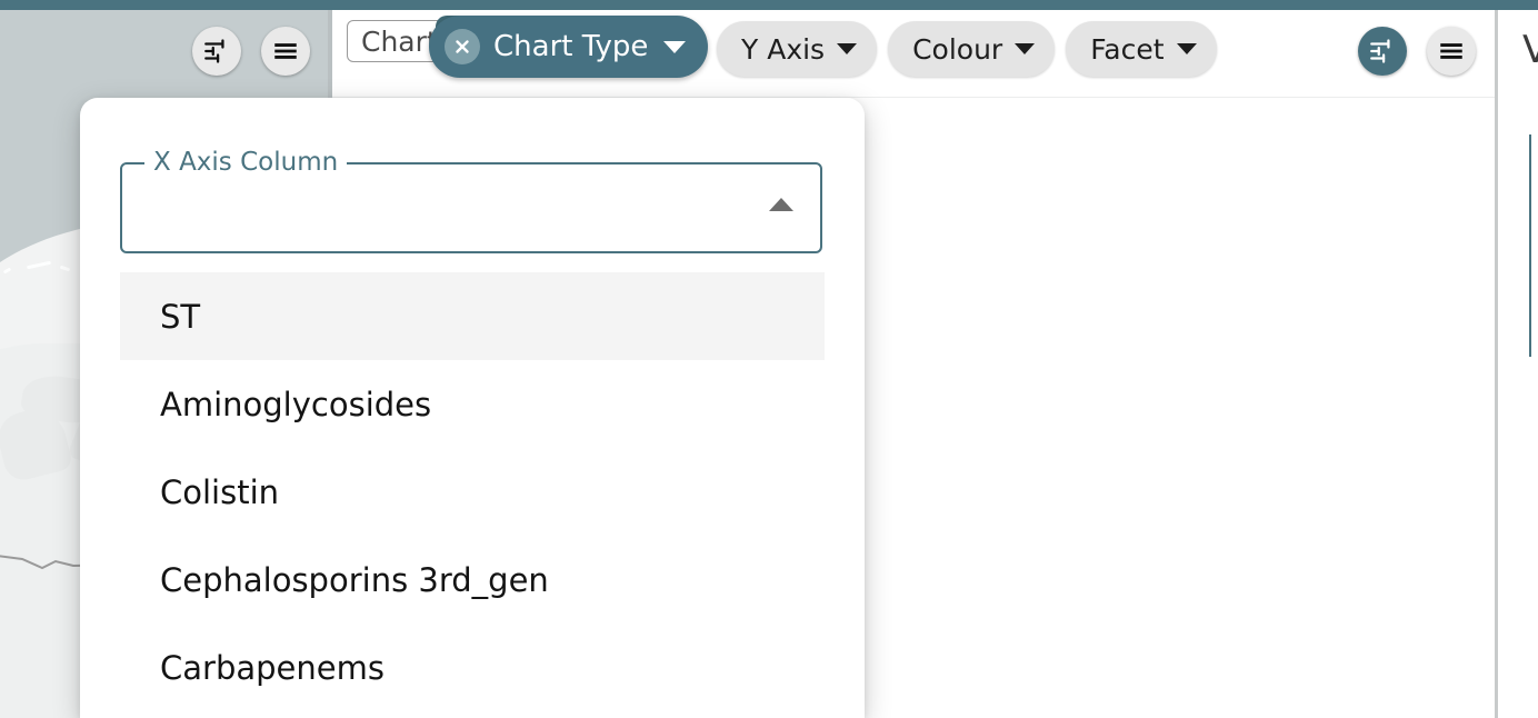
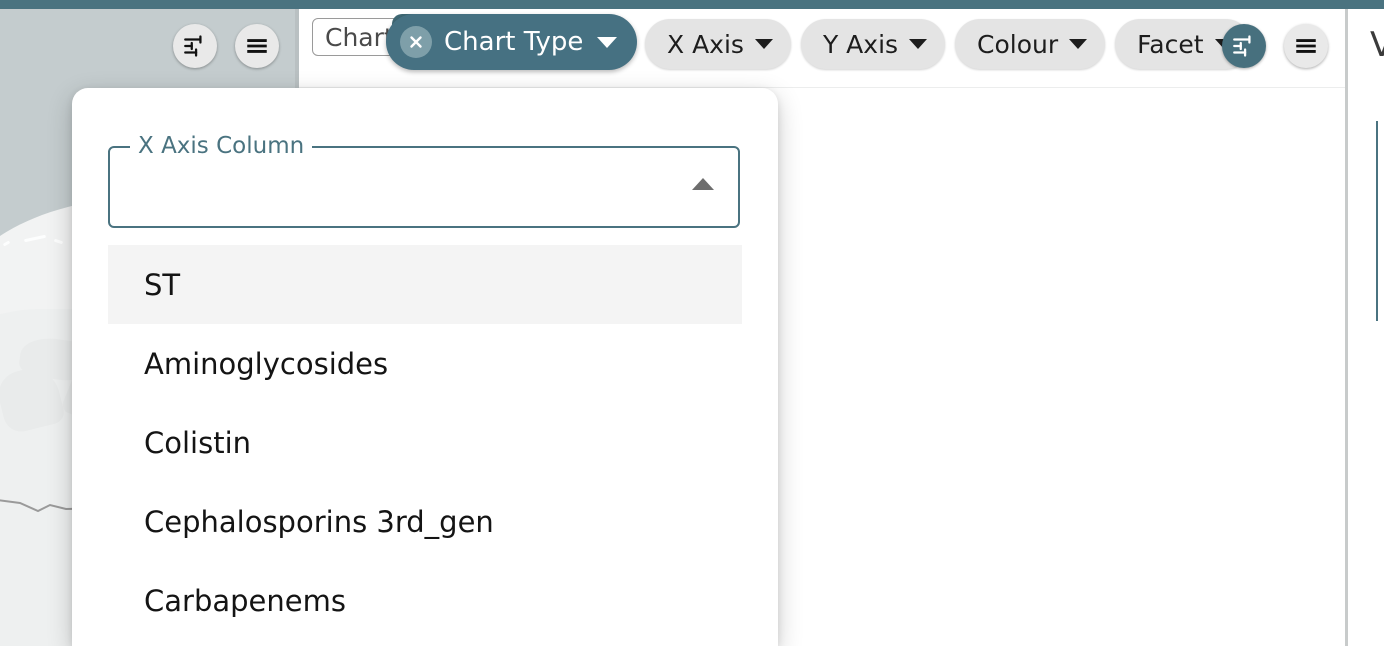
  V
  Char
  Chart Type
+ X Axis
  Y Axis
  Colour
  Facet
  X Axis Column
  ST
  Aminoglycosides
  Colistin
  Cephalosporins 3rd_gen
  Carbapenems
